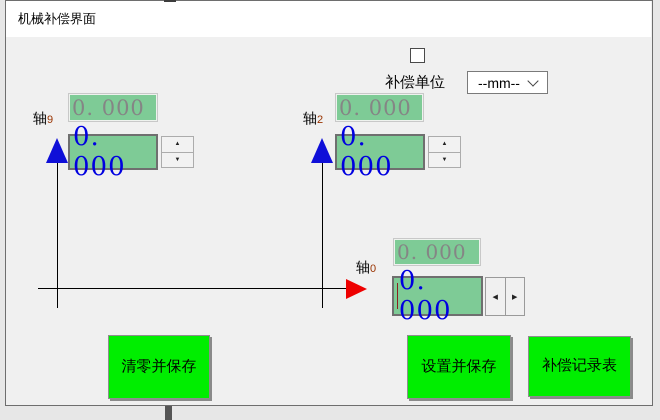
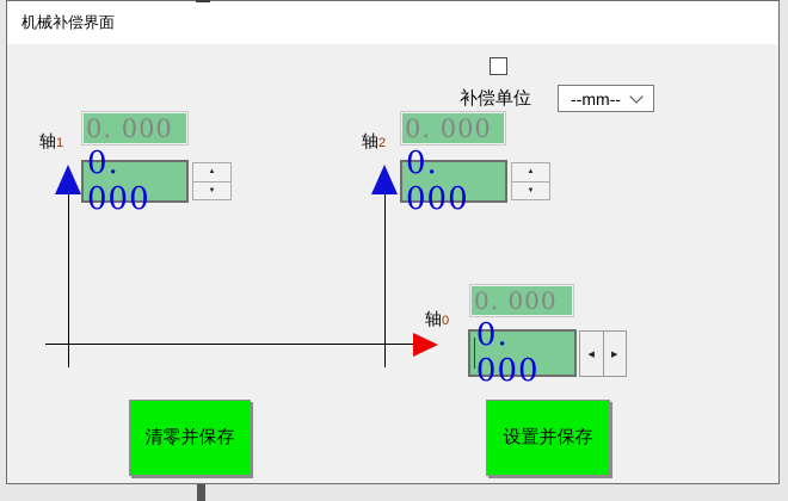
  机械补偿界面
  补偿单位
  --mm--
- 轴9
+ 轴1
  0. 000
  0. 000
  轴2
  0. 000
  0. 000
  轴0
  0. 000
  0. 000
  清零并保存
  设置并保存
- 补偿记录表
